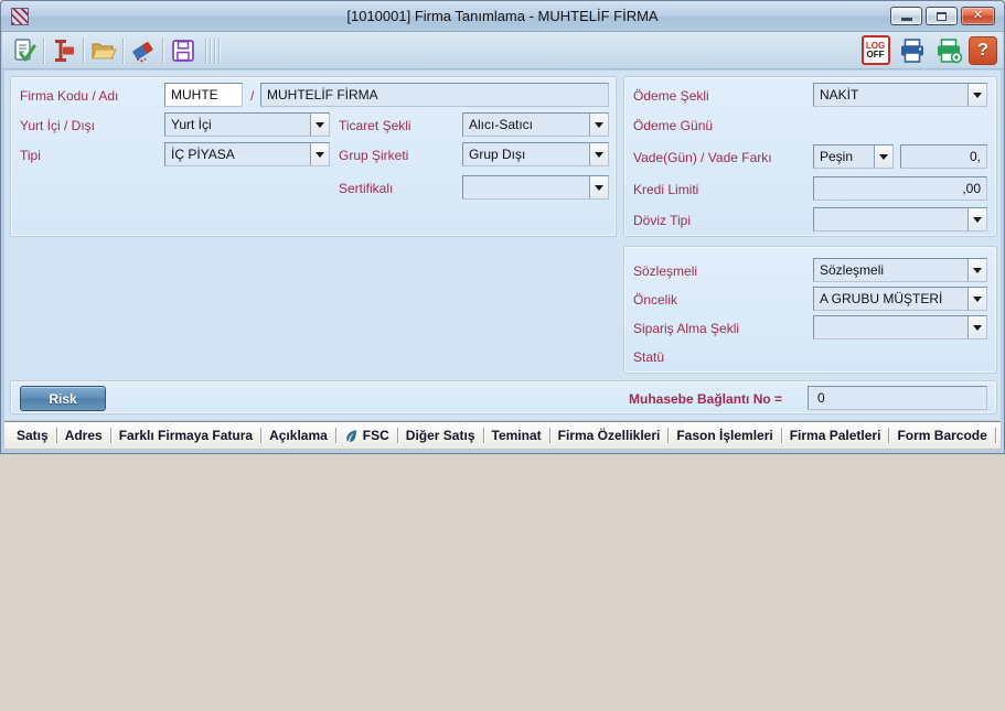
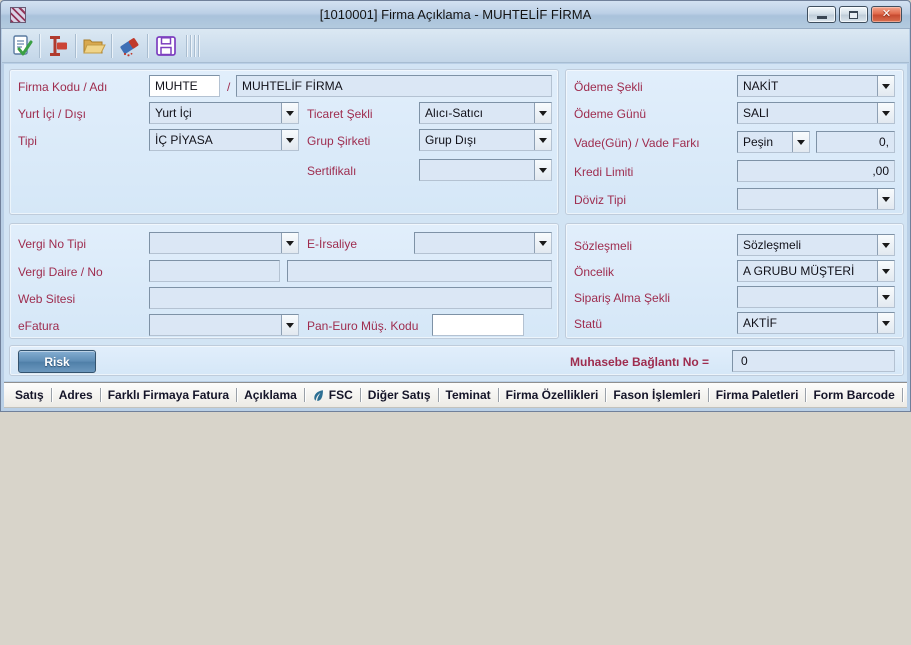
- [1010001] Firma Tanımlama - MUHTELİF FİRMA
+ [1010001] Firma Açıklama - MUHTELİF FİRMA
  ✕
- LOG
- OFF
- ?
  Firma Kodu / Adı
  MUHTE
  /
  MUHTELİF FİRMA
  Yurt İçi / Dışı
  Yurt İçi
  Ticaret Şekli
  Alıcı-Satıcı
  Tipi
  İÇ PİYASA
  Grup Şirketi
  Grup Dışı
  Sertifikalı
  Ödeme Şekli
  NAKİT
  Ödeme Günü
+ SALI
  Vade(Gün) / Vade Farkı
  Peşin
  0,
  Kredi Limiti
  ,00
  Döviz Tipi
+ Vergi No Tipi
+ E-İrsaliye
+ Vergi Daire / No
+ Web Sitesi
+ eFatura
+ Pan-Euro Müş. Kodu
  Sözleşmeli
  Sözleşmeli
  Öncelik
  A GRUBU MÜŞTERİ
  Sipariş Alma Şekli
  Statü
+ AKTİF
  Risk
  Muhasebe Bağlantı No =
  0
  Satış
  Adres
  Farklı Firmaya Fatura
  Açıklama
  FSC
  Diğer Satış
  Teminat
  Firma Özellikleri
  Fason İşlemleri
  Firma Paletleri
  Form Barcode
